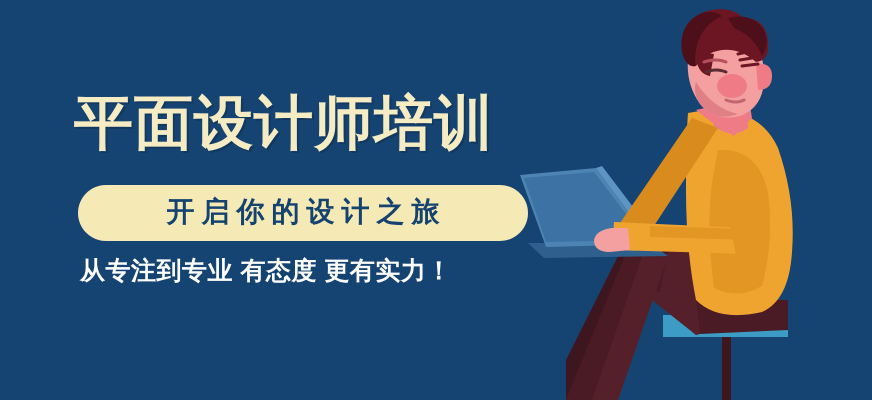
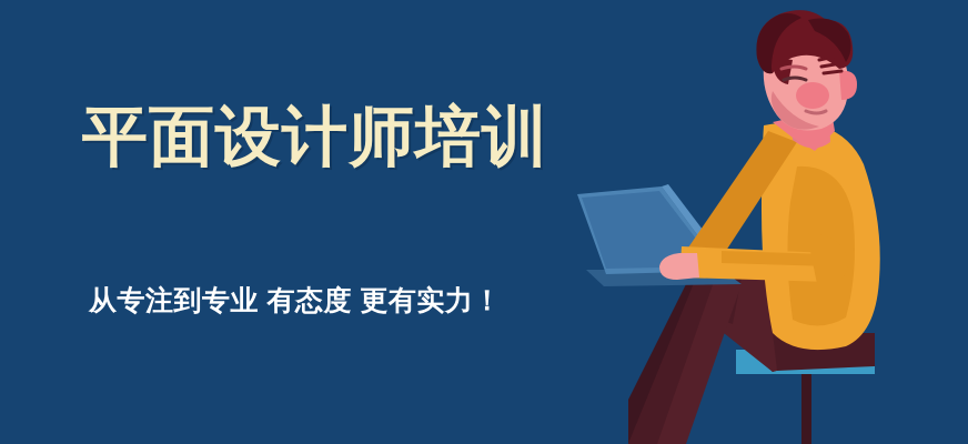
  平面设计师培训
- 开启你的设计之旅
  从专注到专业 有态度 更有实力！
